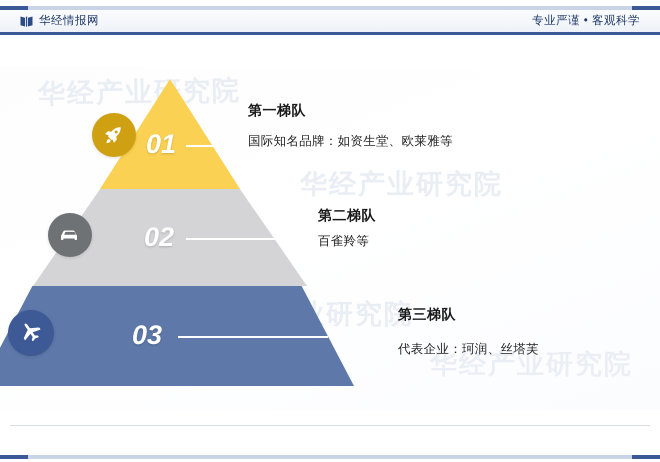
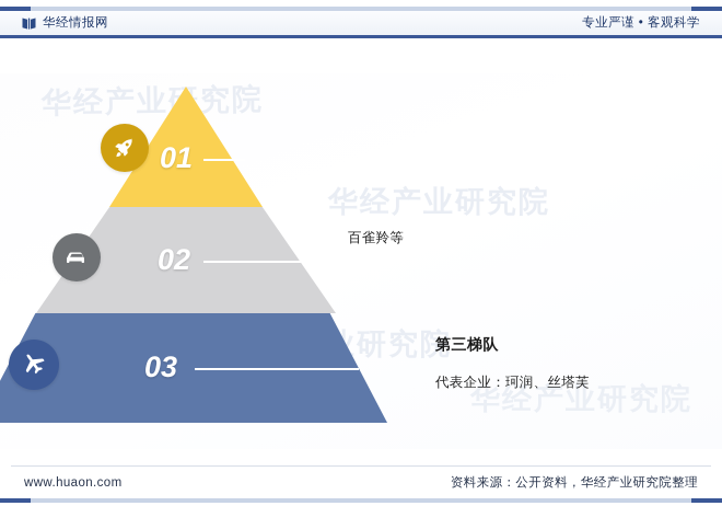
  华经情报网
  专业严谨 • 客观科学
  华经产业究院
  华经产业研究院
  03
  02
  01
- 第一梯队
- 国际知名品牌：如资生堂、欧莱雅等
- 第二梯队
  百雀羚等
  第三梯队
  代表企业：珂润、丝塔芙
+ www.huaon.com
+ 资料来源：公开资料，华经产业研究院整理
